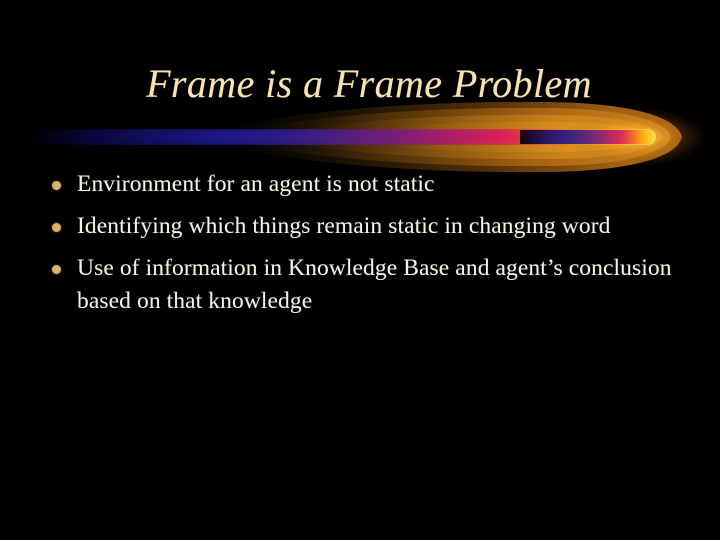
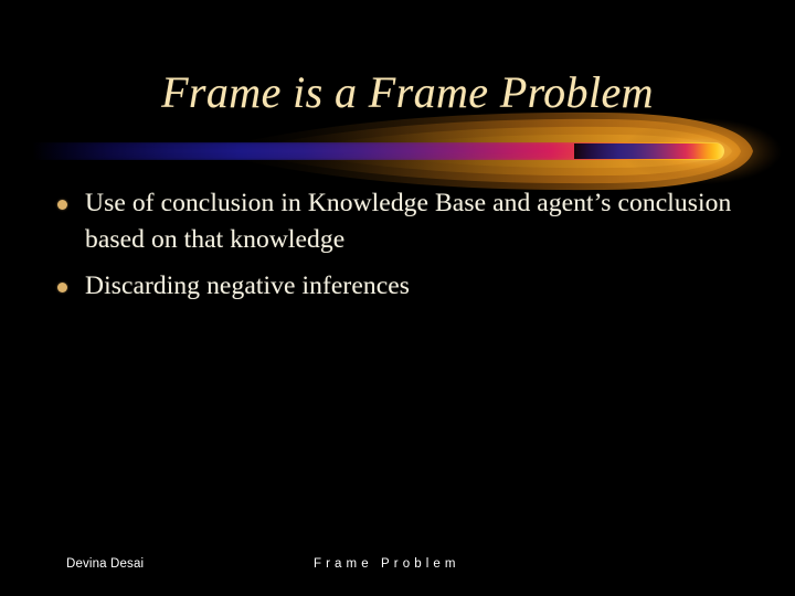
  Frame is a Frame Problem
- Environment for an agent is not static
- Identifying which things remain static in changing word
- Use of information in Knowledge Base and agent’s conclusion based on that knowledge
+ Use of conclusion in Knowledge Base and agent’s conclusion based on that knowledge
+ Discarding negative inferences
+ Devina Desai
+ Frame Problem
